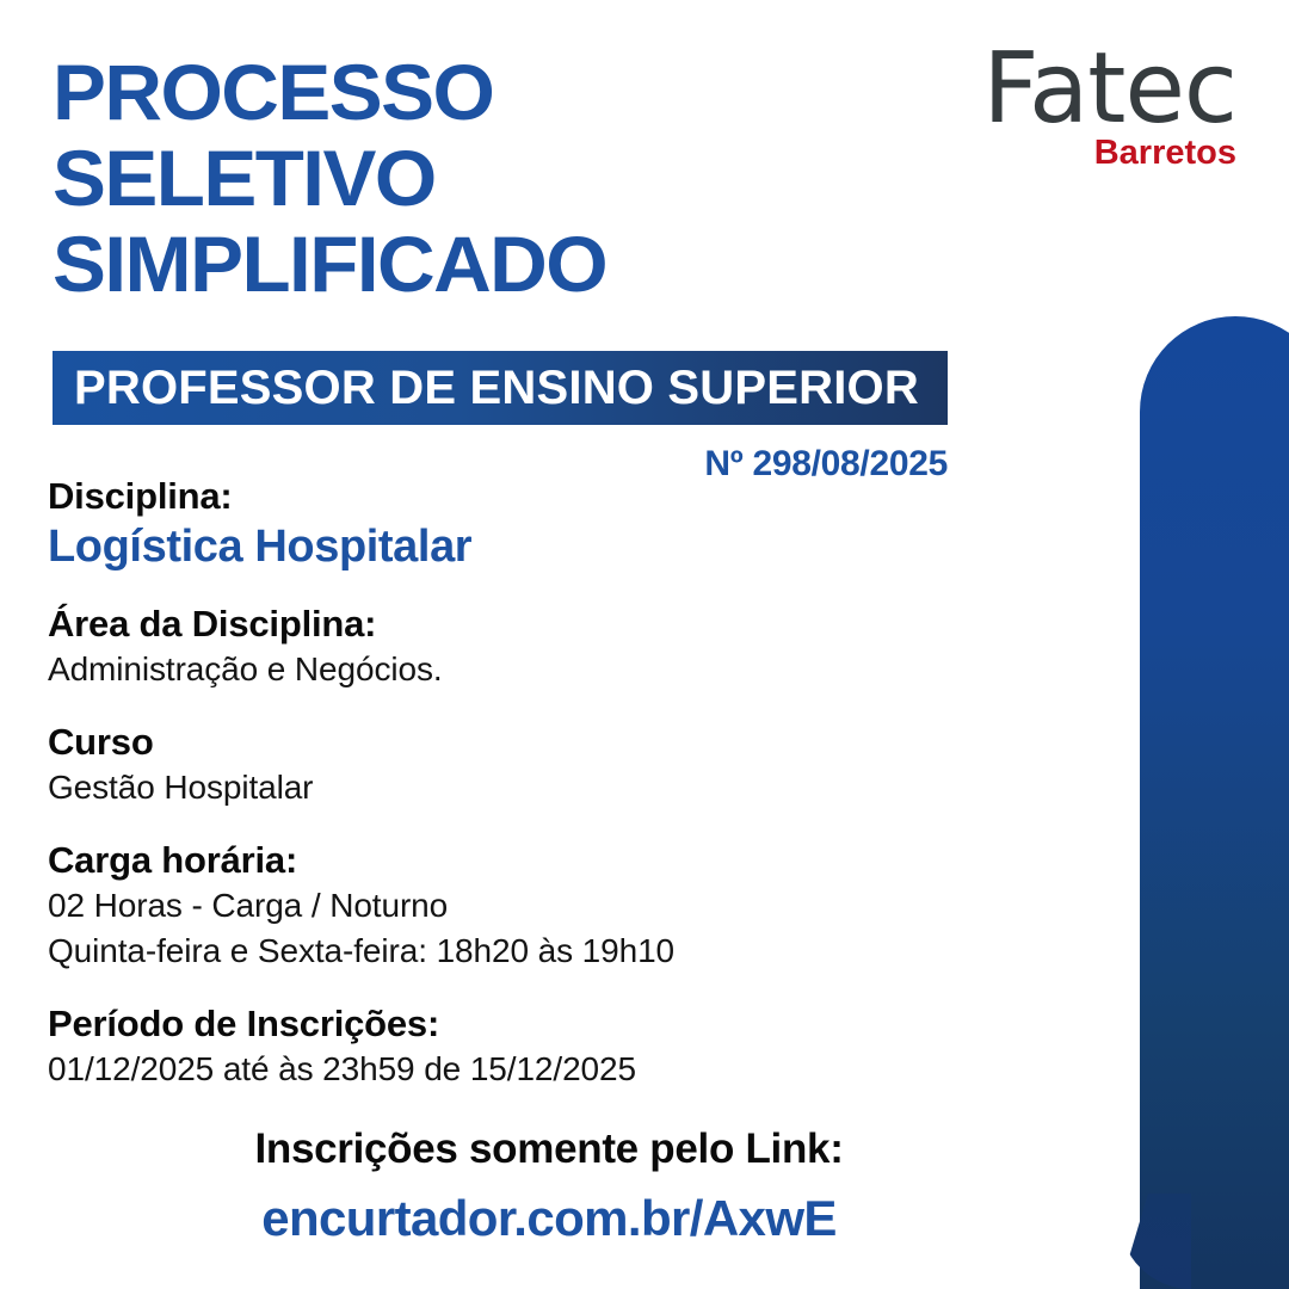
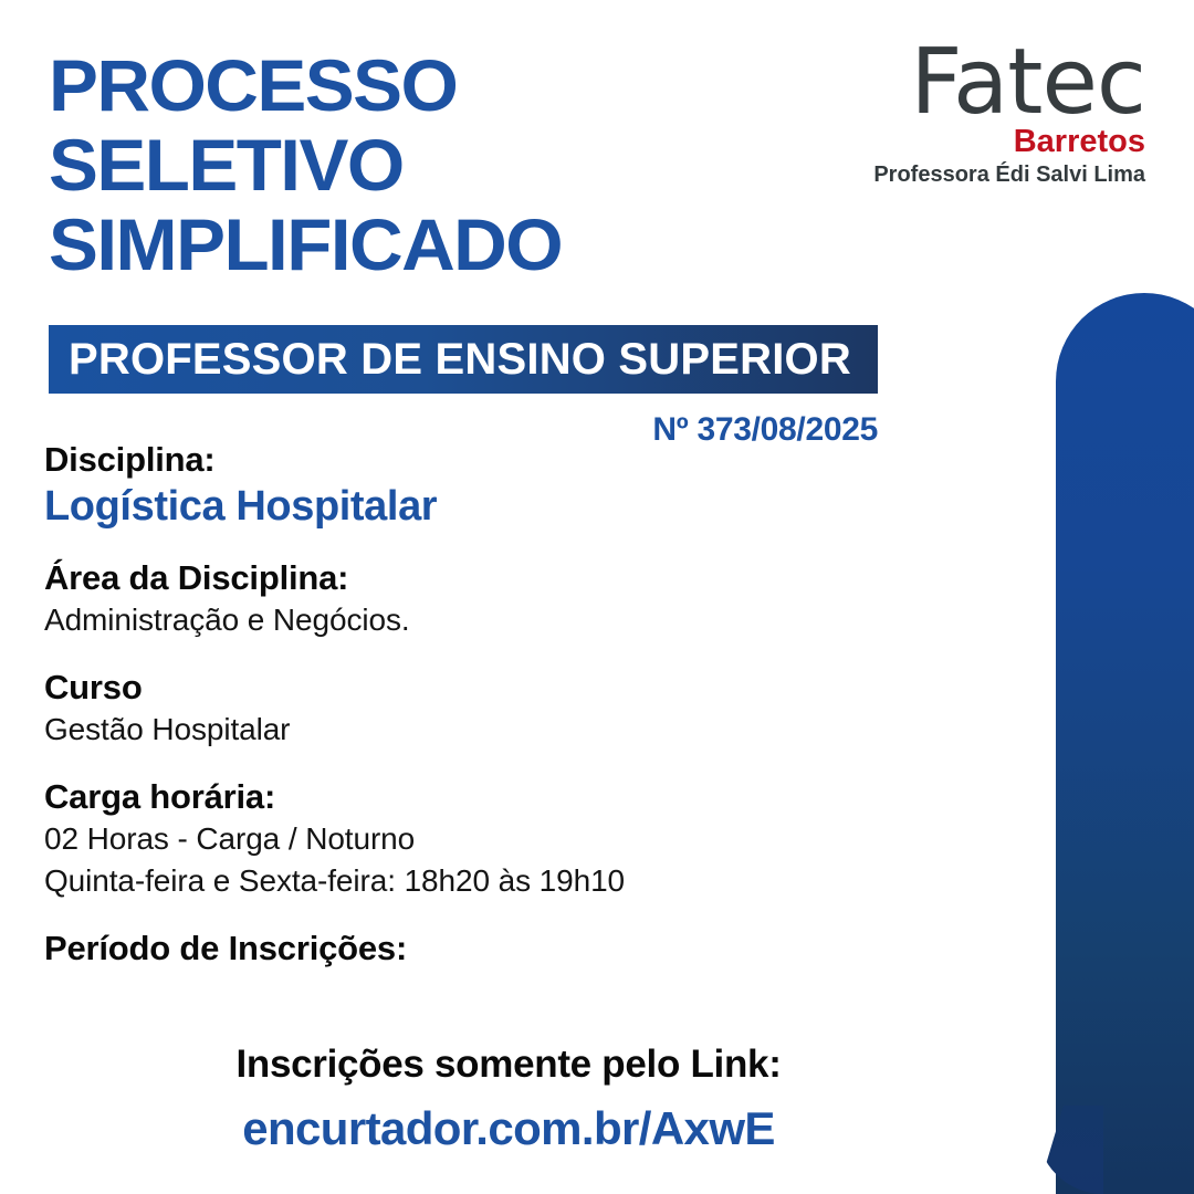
  PROCESSO
  SELETIVO
  SIMPLIFICADO
  Fatec
  Barretos
+ Professora Édi Salvi Lima
  PROFESSOR DE ENSINO SUPERIOR
- Nº 298/08/2025
+ Nº 373/08/2025
  Disciplina:
  Logística Hospitalar
  Área da Disciplina:
  Administração e Negócios.
  Curso
  Gestão Hospitalar
  Carga horária:
  02 Horas - Carga / Noturno
  Quinta-feira e Sexta-feira: 18h20 às 19h10
  Período de Inscrições:
- 01/12/2025 até às 23h59 de 15/12/2025
  Inscrições somente pelo Link:
  encurtador.com.br/AxwE
